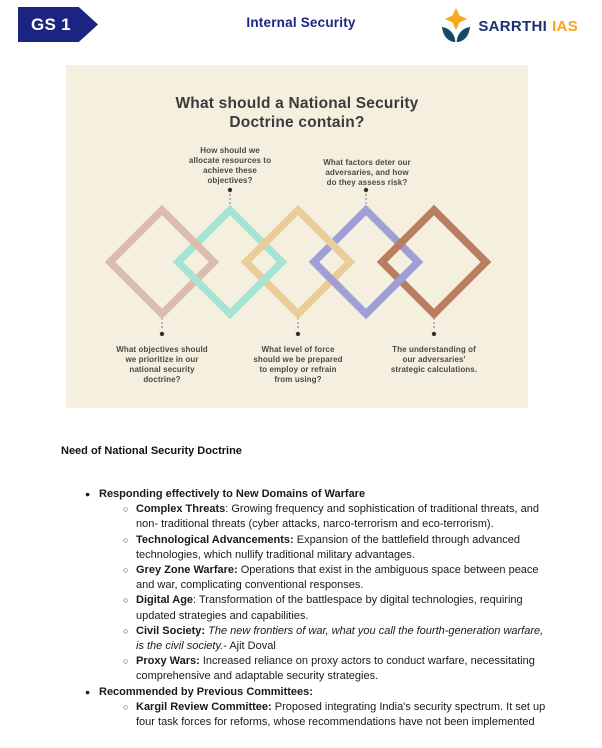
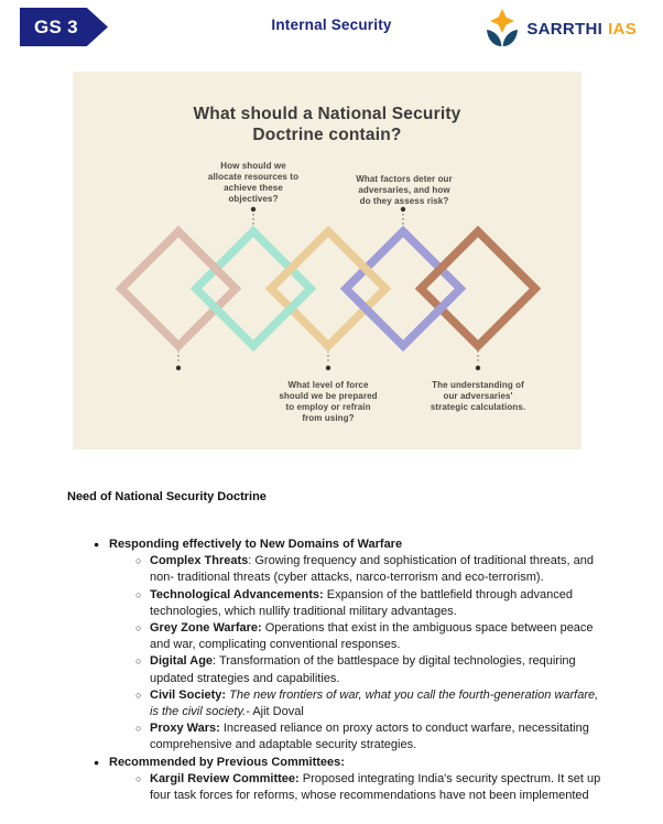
- GS 1
+ GS 3
  Internal Security
  SARRTHI
  IAS
  What should a National Security
  Doctrine contain?
  How should we
  allocate resources to
  achieve these
  objectives?
  What factors deter our
  adversaries, and how
  do they assess risk?
- What objectives should
- we prioritize in our
- national security
- doctrine?
  What level of force
  should we be prepared
  to employ or refrain
  from using?
  The understanding of
  our adversaries'
  strategic calculations.
  Need of National Security Doctrine
  ●
  Responding effectively to New Domains of Warfare
  ○
  Complex Threats: Growing frequency and sophistication of traditional threats, and non- traditional threats (cyber attacks, narco-terrorism and eco-terrorism).
  ○
  Technological Advancements: Expansion of the battlefield through advanced technologies, which nullify traditional military advantages.
  ○
  Grey Zone Warfare: Operations that exist in the ambiguous space between peace and war, complicating conventional responses.
  ○
  Digital Age: Transformation of the battlespace by digital technologies, requiring updated strategies and capabilities.
  ○
  Civil Society: The new frontiers of war, what you call the fourth-generation warfare, is the civil society.- Ajit Doval
  ○
  Proxy Wars: Increased reliance on proxy actors to conduct warfare, necessitating comprehensive and adaptable security strategies.
  ●
  Recommended by Previous Committees:
  ○
  Kargil Review Committee: Proposed integrating India's security spectrum. It set up four task forces for reforms, whose recommendations have not been implemented
